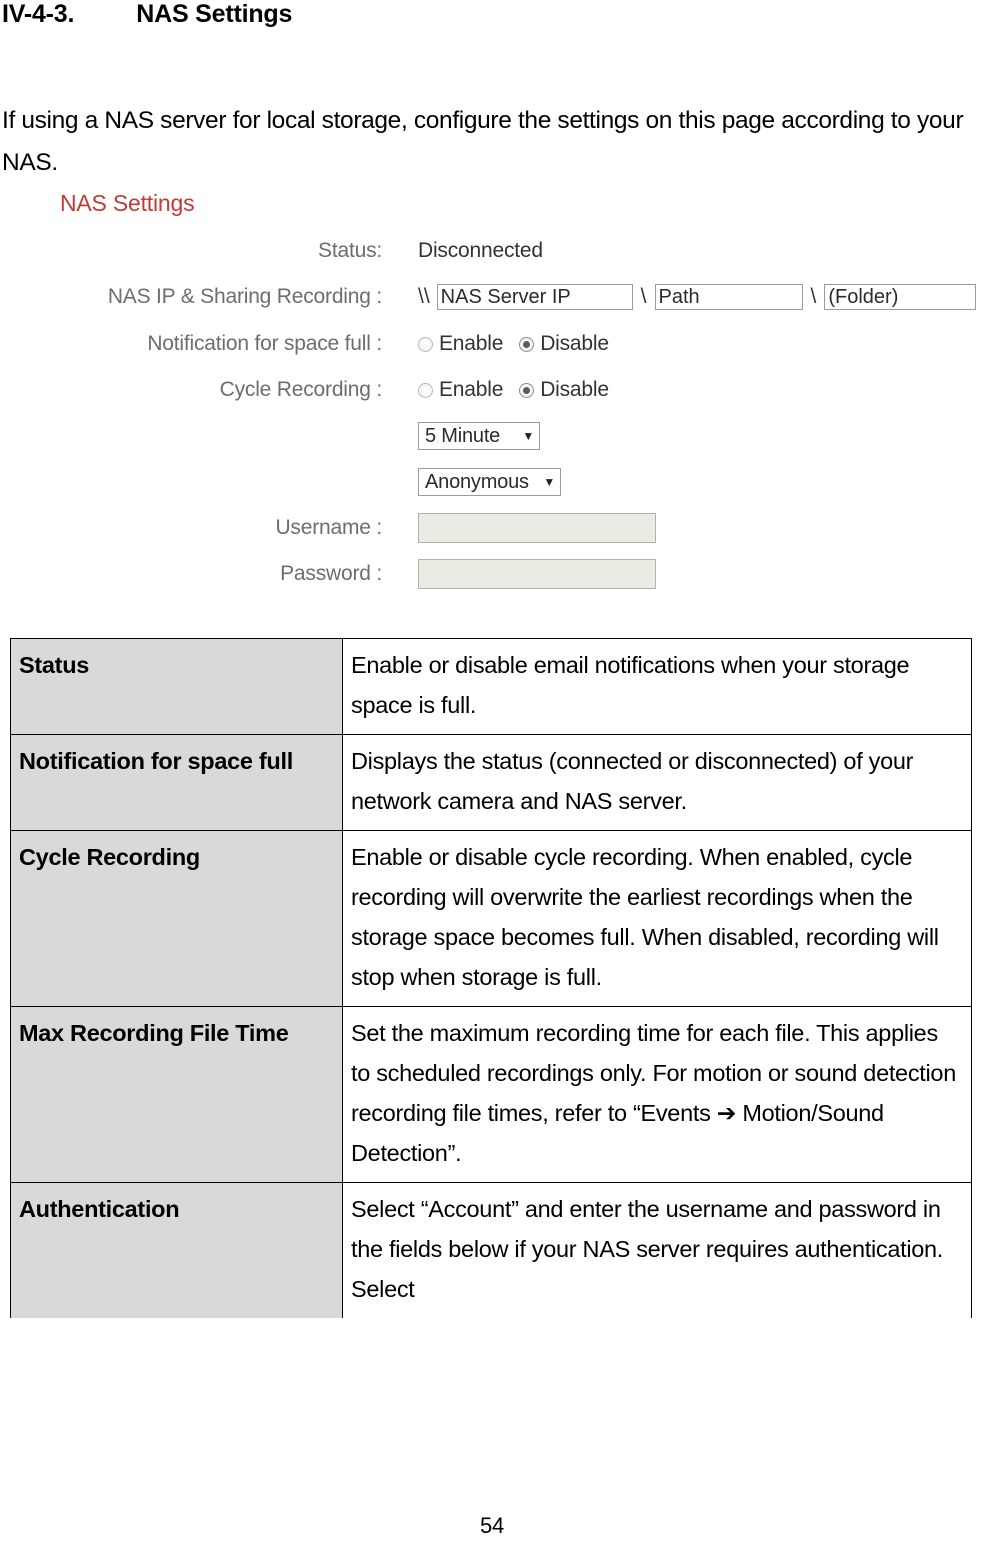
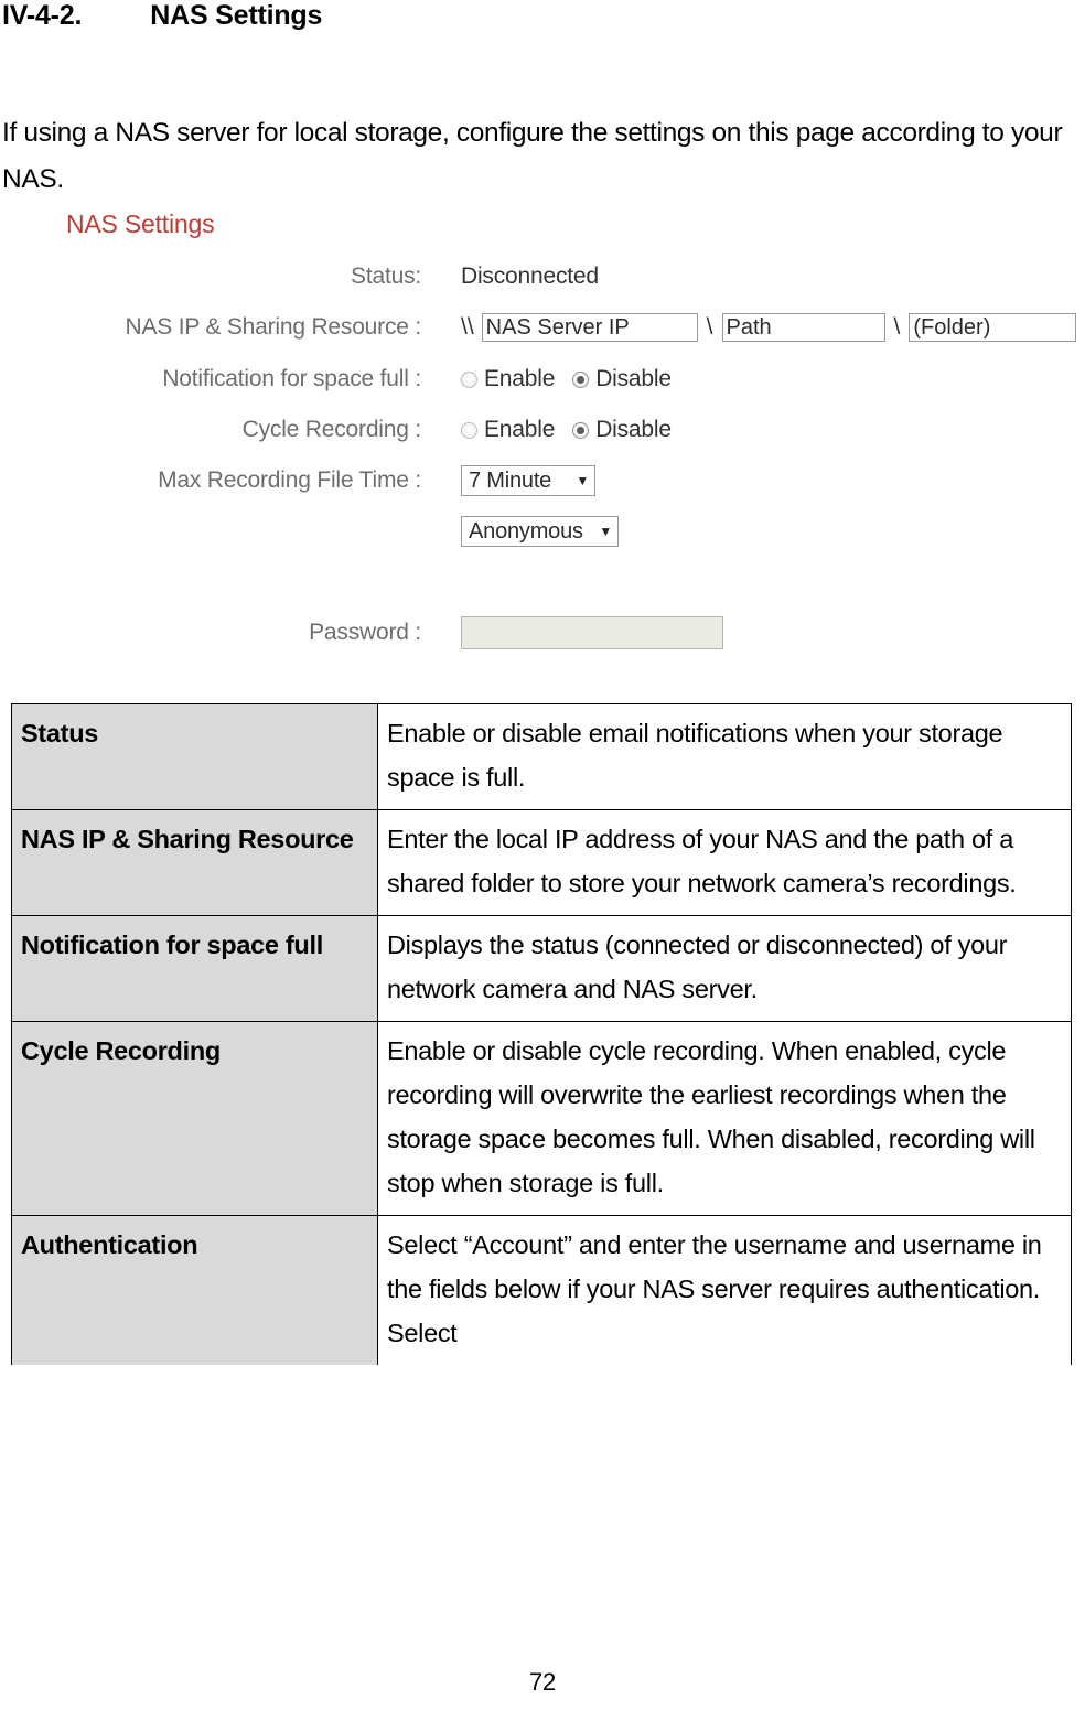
- IV-4-3. NAS Settings
+ IV-4-2. NAS Settings
  If using a NAS server for local storage, configure the settings on this page according to your NAS.
  NAS Settings
  Status:
  Disconnected
- NAS IP & Sharing Recording :
+ NAS IP & Sharing Resource :
  \\
  NAS Server IP
  \
  Path
  \
  (Folder)
  Notification for space full :
  Enable
  Disable
  Cycle Recording :
  Enable
  Disable
+ Max Recording File Time :
- 5 Minute
+ 7 Minute
  ▼
  Anonymous
  ▼
- Username :
  Password :
  Status	Enable or disable email notifications when your storage space is full.
+ NAS IP & Sharing Resource	Enter the local IP address of your NAS and the path of a shared folder to store your network camera’s recordings.
  Notification for space full	Displays the status (connected or disconnected) of your network camera and NAS server.
  Cycle Recording	Enable or disable cycle recording. When enabled, cycle recording will overwrite the earliest recordings when the storage space becomes full. When disabled, recording will stop when storage is full.
- Max Recording File Time	Set the maximum recording time for each file. This applies to scheduled recordings only. For motion or sound detection recording file times, refer to “Events ➔ Motion/Sound Detection”.
- Authentication	Select “Account” and enter the username and password in the fields below if your NAS server requires authentication. Select
+ Authentication	Select “Account” and enter the username and username in the fields below if your NAS server requires authentication. Select
- 54
+ 72
